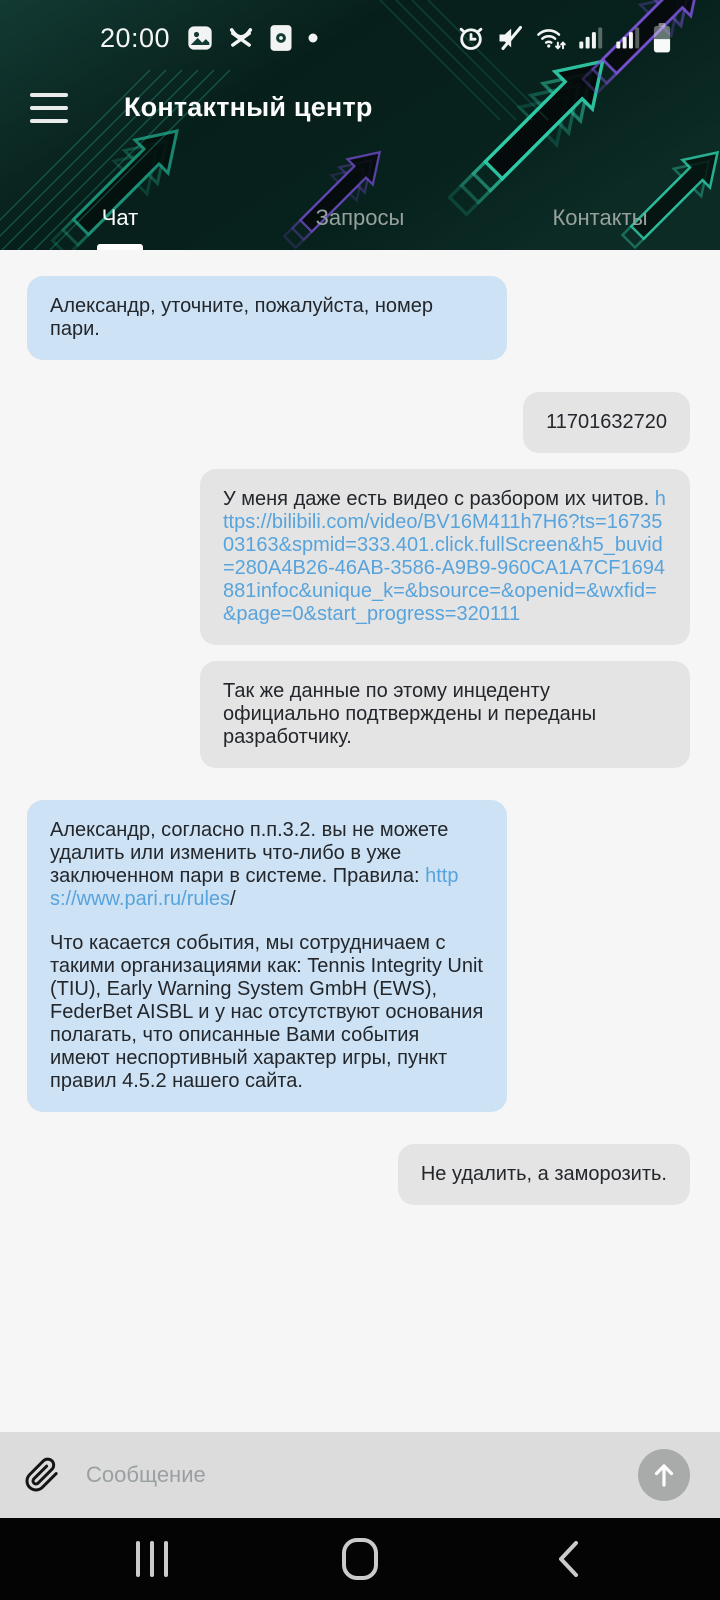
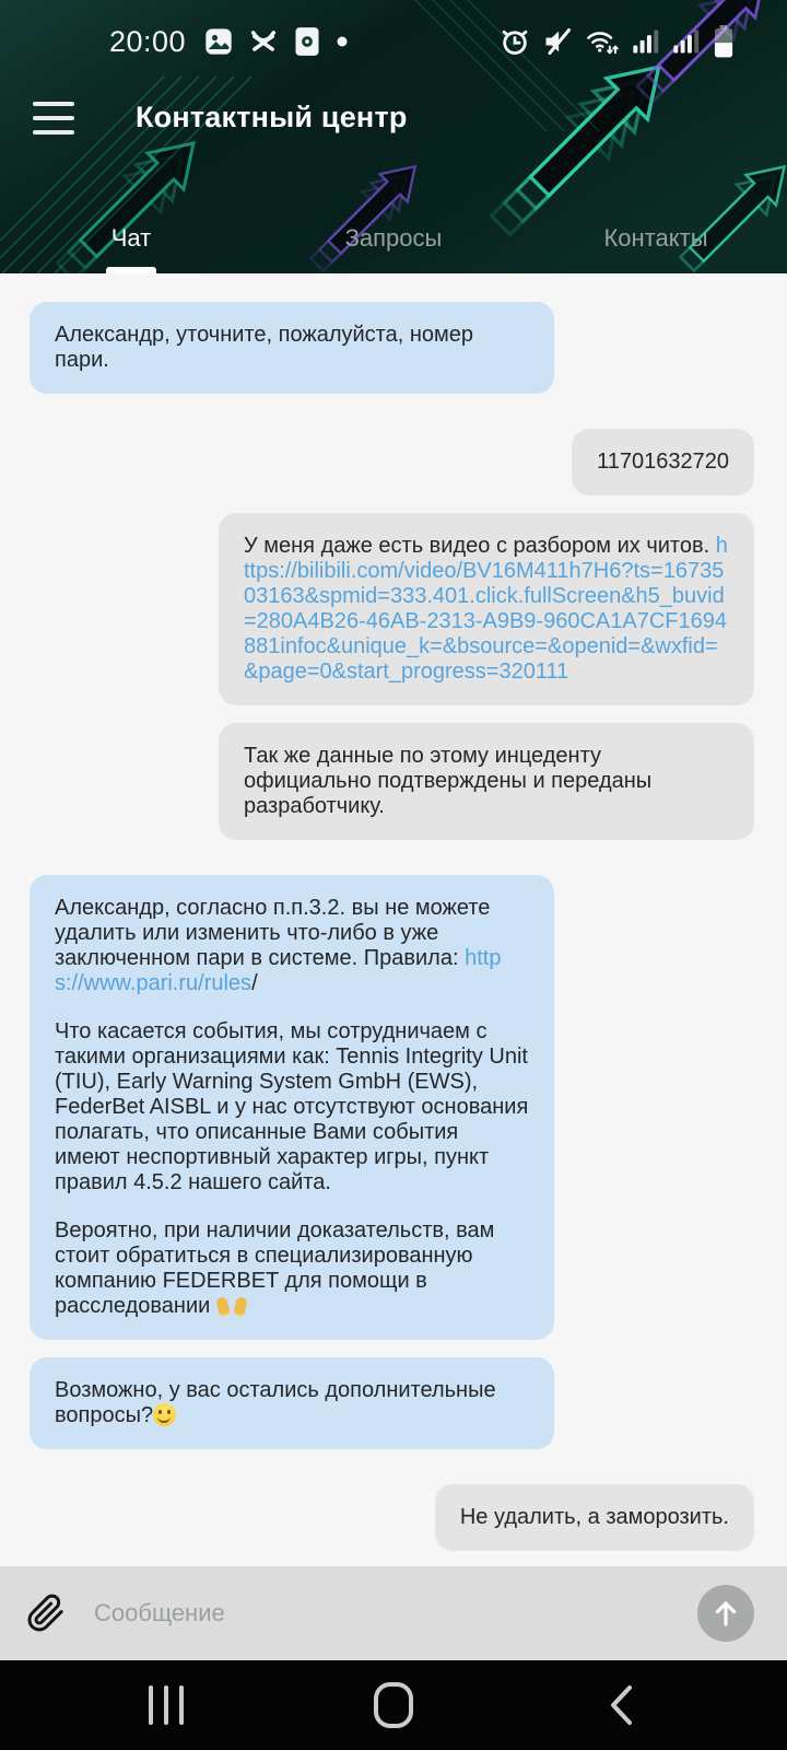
  20:00
  Контактный центр
  Чат
  Запросы
  Контакты
  Александр, уточните, пожалуйста, номер пари.
  11701632720
- У меня даже есть видео с разбором их читов. https://bilibili.com/video/BV16M411h7H6?ts=1673503163&spmid=333.401.click.fullScreen&h5_buvid=280A4B26-46AB-3586-A9B9-960CA1A7CF1694881infoc&unique_k=&bsource=&openid=&wxfid=&page=0&start_progress=320111
+ У меня даже есть видео с разбором их читов. https://bilibili.com/video/BV16M411h7H6?ts=1673503163&spmid=333.401.click.fullScreen&h5_buvid=280A4B26-46AB-2313-A9B9-960CA1A7CF1694881infoc&unique_k=&bsource=&openid=&wxfid=&page=0&start_progress=320111
  Так же данные по этому инцеденту официально подтверждены и переданы разработчику.
  Александр, согласно п.п.3.2. вы не можете удалить или изменить что-либо в уже заключенном пари в системе. Правила: https://www.pari.ru/rules/
  Что касается события, мы сотрудничаем с такими организациями как: Tennis Integrity Unit (TIU), Early Warning System GmbH (EWS), FederBet AISBL и у нас отсутствуют основания полагать, что описанные Вами события имеют неспортивный характер игры, пункт правил 4.5.2 нашего сайта.
+ Вероятно, при наличии доказательств, вам стоит обратиться в специализированную компанию FEDERBET для помощи в расследовании
+ Возможно, у вас остались дополнительные вопросы?
  Не удалить, а заморозить.
  Сообщение
